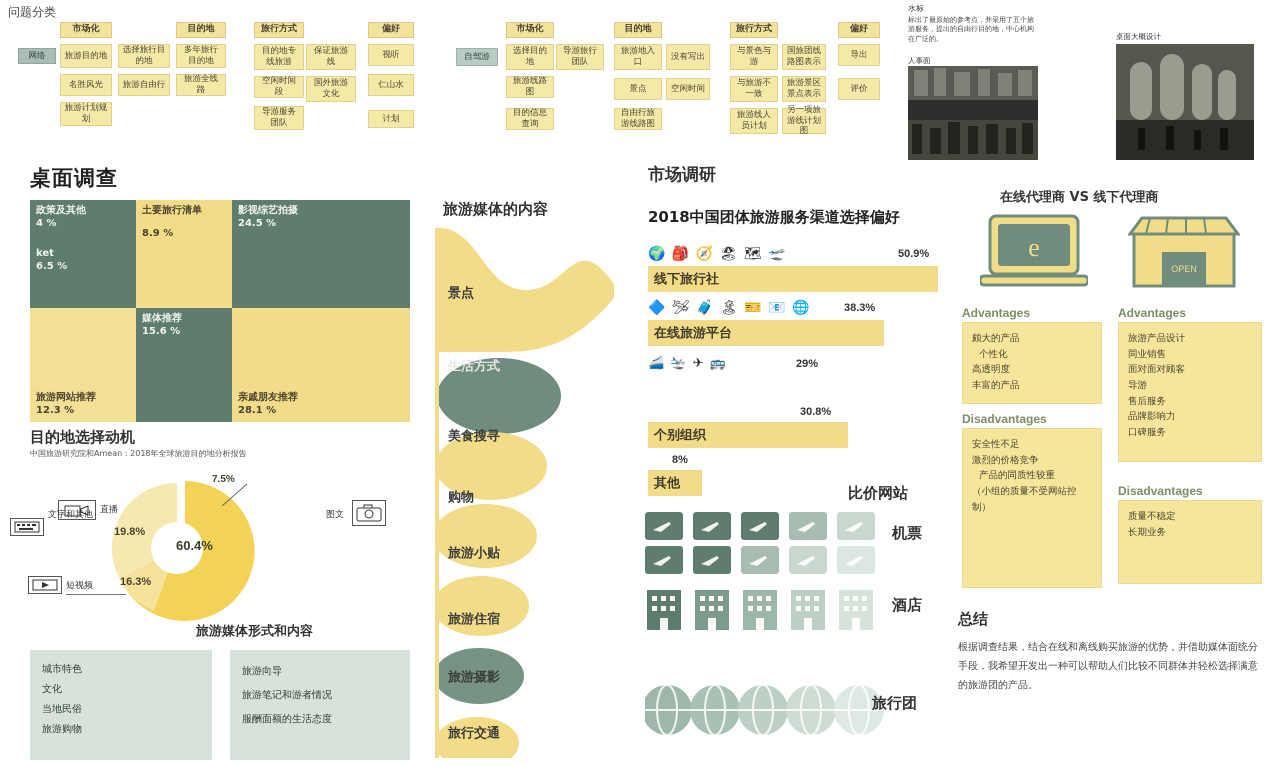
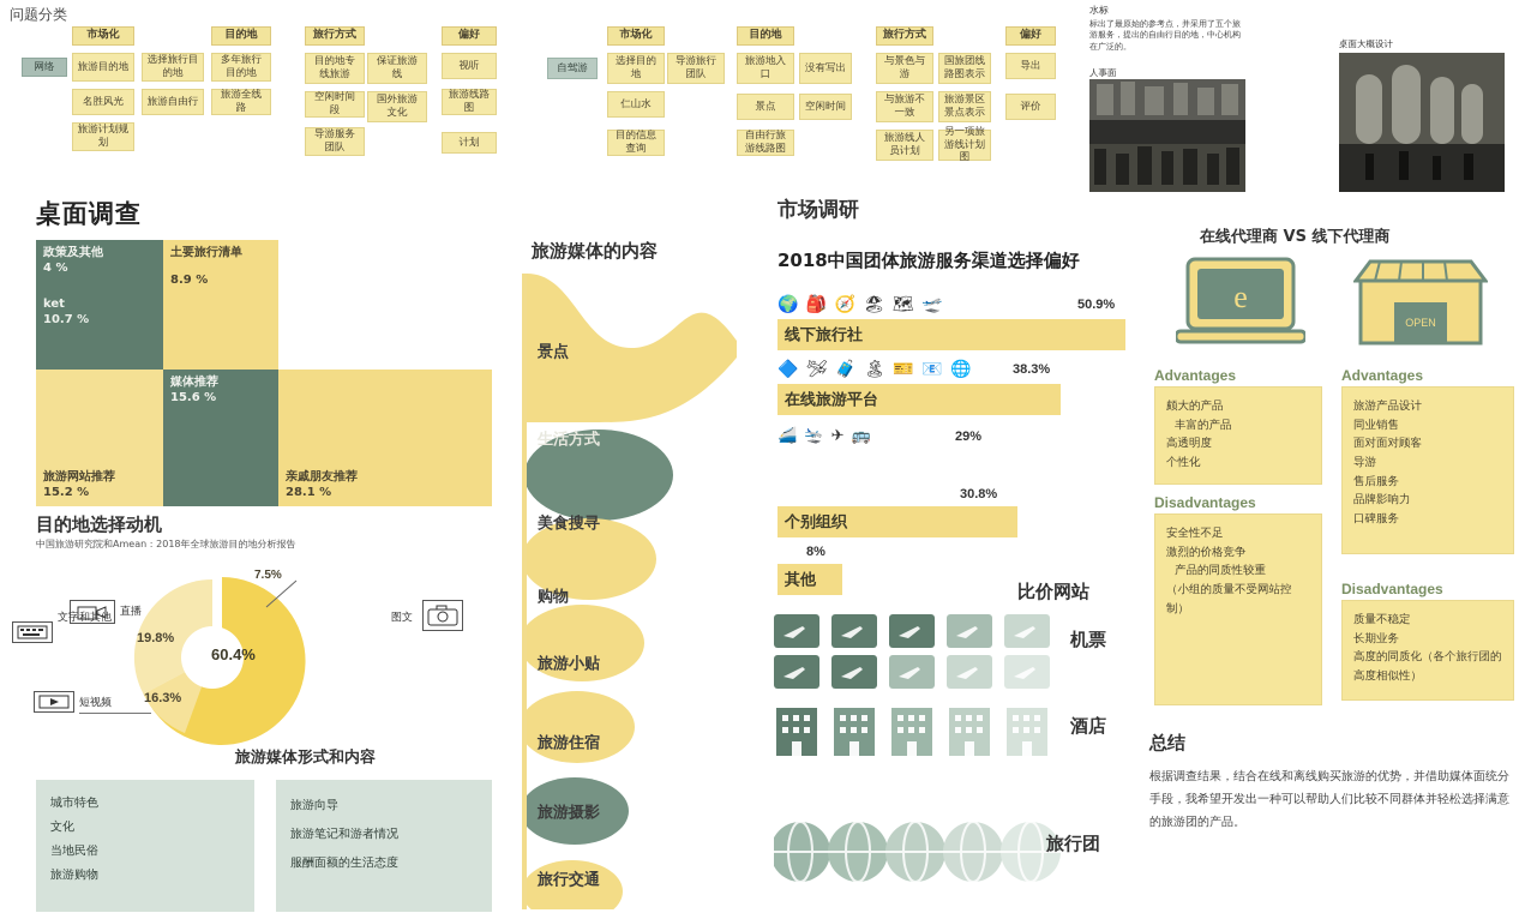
  问题分类
  市场化
  网络
  旅游目的地
  选择旅行目的地
  名胜风光
  旅游自由行
  旅游计划规划
  目的地
  多年旅行目的地
  旅游全线路
  旅行方式
  目的地专线旅游
  保证旅游线
  空闲时间段
  国外旅游文化
  导游服务团队
  偏好
  视听
- 仁山水
+ 旅游线路图
  计划
  市场化
  自驾游
  选择目的地
  导游旅行团队
- 旅游线路图
+ 仁山水
  目的信息查询
  目的地
  旅游地入口
  没有写出
  景点
  空闲时间
  自由行旅游线路图
  旅行方式
  与景色与游
  国旅团线路图表示
  与旅游不一致
  旅游景区景点表示
  旅游线人员计划
  另一项旅游线计划图
  偏好
  导出
  评价
  水标
  标出了最原始的参考点，并采用了五个旅游服务，提出的自由行目的地，中心机构在广泛的。
  人事面
  桌面大概设计
  桌面调查
  政策及其他
  4 %
  土要旅行清单
  8.9 %
- 影视综艺拍摄
- 24.5 %
  ket
- 6.5 %
+ 10.7 %
  旅游网站推荐
- 12.3 %
+ 15.2 %
  媒体推荐
  15.6 %
  亲戚朋友推荐
  28.1 %
  目的地选择动机
  中国旅游研究院和Amean：2018年全球旅游目的地分析报告
  60.4%
  19.8%
  16.3%
  7.5%
  直播
  文字和其他
  图文
  短视频
  旅游媒体形式和内容
  城市特色
  文化
  当地民俗
  旅游购物
  旅游向导
  旅游笔记和游者情况
  服酬面额的生活态度
  旅游媒体的内容
  景点
  生活方式
  美食搜寻
  购物
  旅游小贴
  旅游住宿
  旅游摄影
  旅行交通
  市场调研
  2018中国团体旅游服务渠道选择偏好
  🌍 🎒 🧭 🏖 🗺 🛫
  50.9%
  线下旅行社
  🔷 🛩 🧳 🏝 🎫 📧 🌐
  38.3%
  在线旅游平台
  🚄 🛬 ✈ 🚌
  29%
  30.8%
  个别组织
  8%
  其他
  比价网站
  机票
  酒店
  旅行团
  在线代理商 VS 线下代理商
  e
  OPEN
  Advantages
  颇大的产品
- 个性化
+ 丰富的产品
  高透明度
- 丰富的产品
+ 个性化
  Disadvantages
  安全性不足
  激烈的价格竞争
  产品的同质性较重
  （小组的质量不受网站控制）
  Advantages
  旅游产品设计
  同业销售
  面对面对顾客
  导游
  售后服务
  品牌影响力
  口碑服务
  Disadvantages
  质量不稳定
  长期业务
+ 高度的同质化（各个旅行团的高度相似性）
  总结
  根据调查结果，结合在线和离线购买旅游的优势，并借助媒体面统分手段，我希望开发出一种可以帮助人们比较不同群体并轻松选择满意的旅游团的产品。
